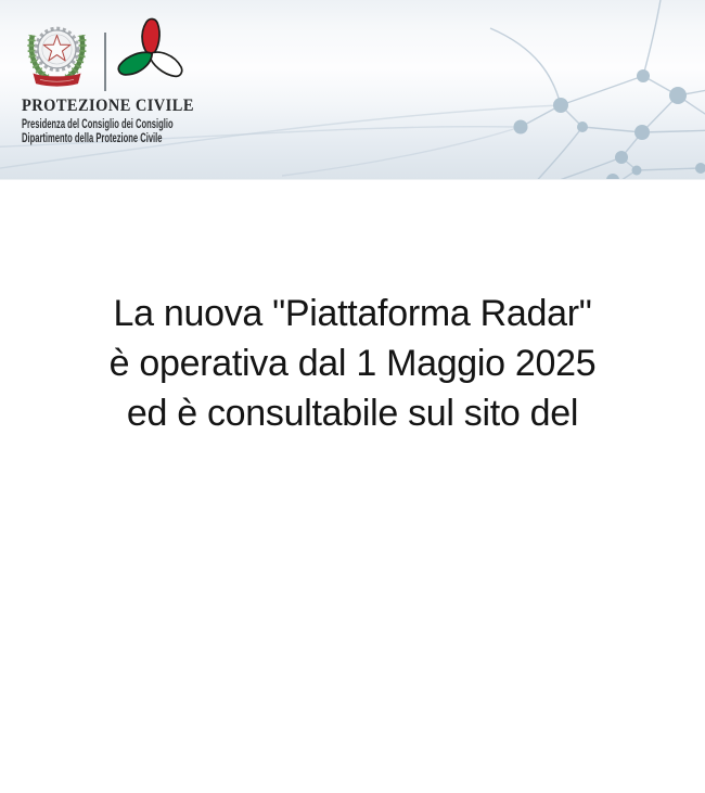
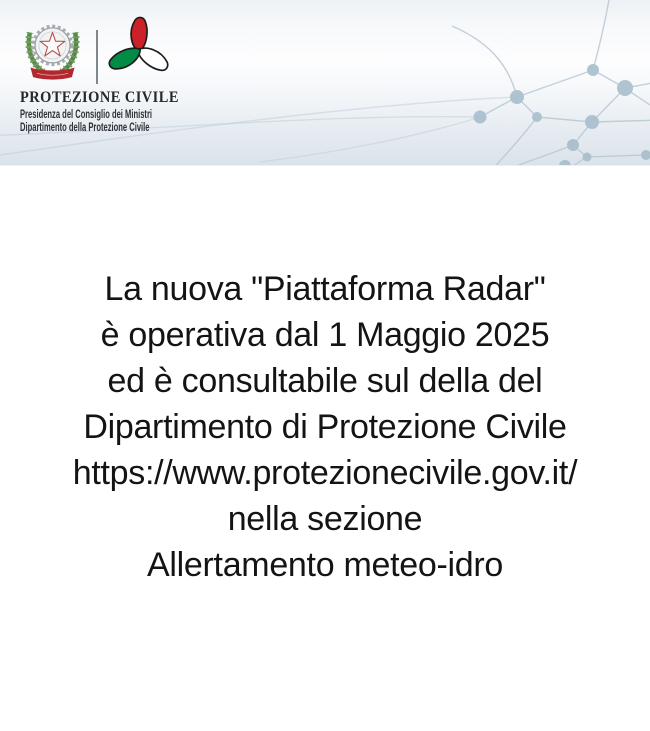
  PROTEZIONE CIVILE
- Presidenza del Consiglio dei Consiglio
+ Presidenza del Consiglio dei Ministri
  Dipartimento della Protezione Civile
  La nuova "Piattaforma Radar"
  è operativa dal 1 Maggio 2025
- ed è consultabile sul sito del
+ ed è consultabile sul della del
+ Dipartimento di Protezione Civile
+ https://www.protezionecivile.gov.it/
+ nella sezione
+ Allertamento meteo-idro
